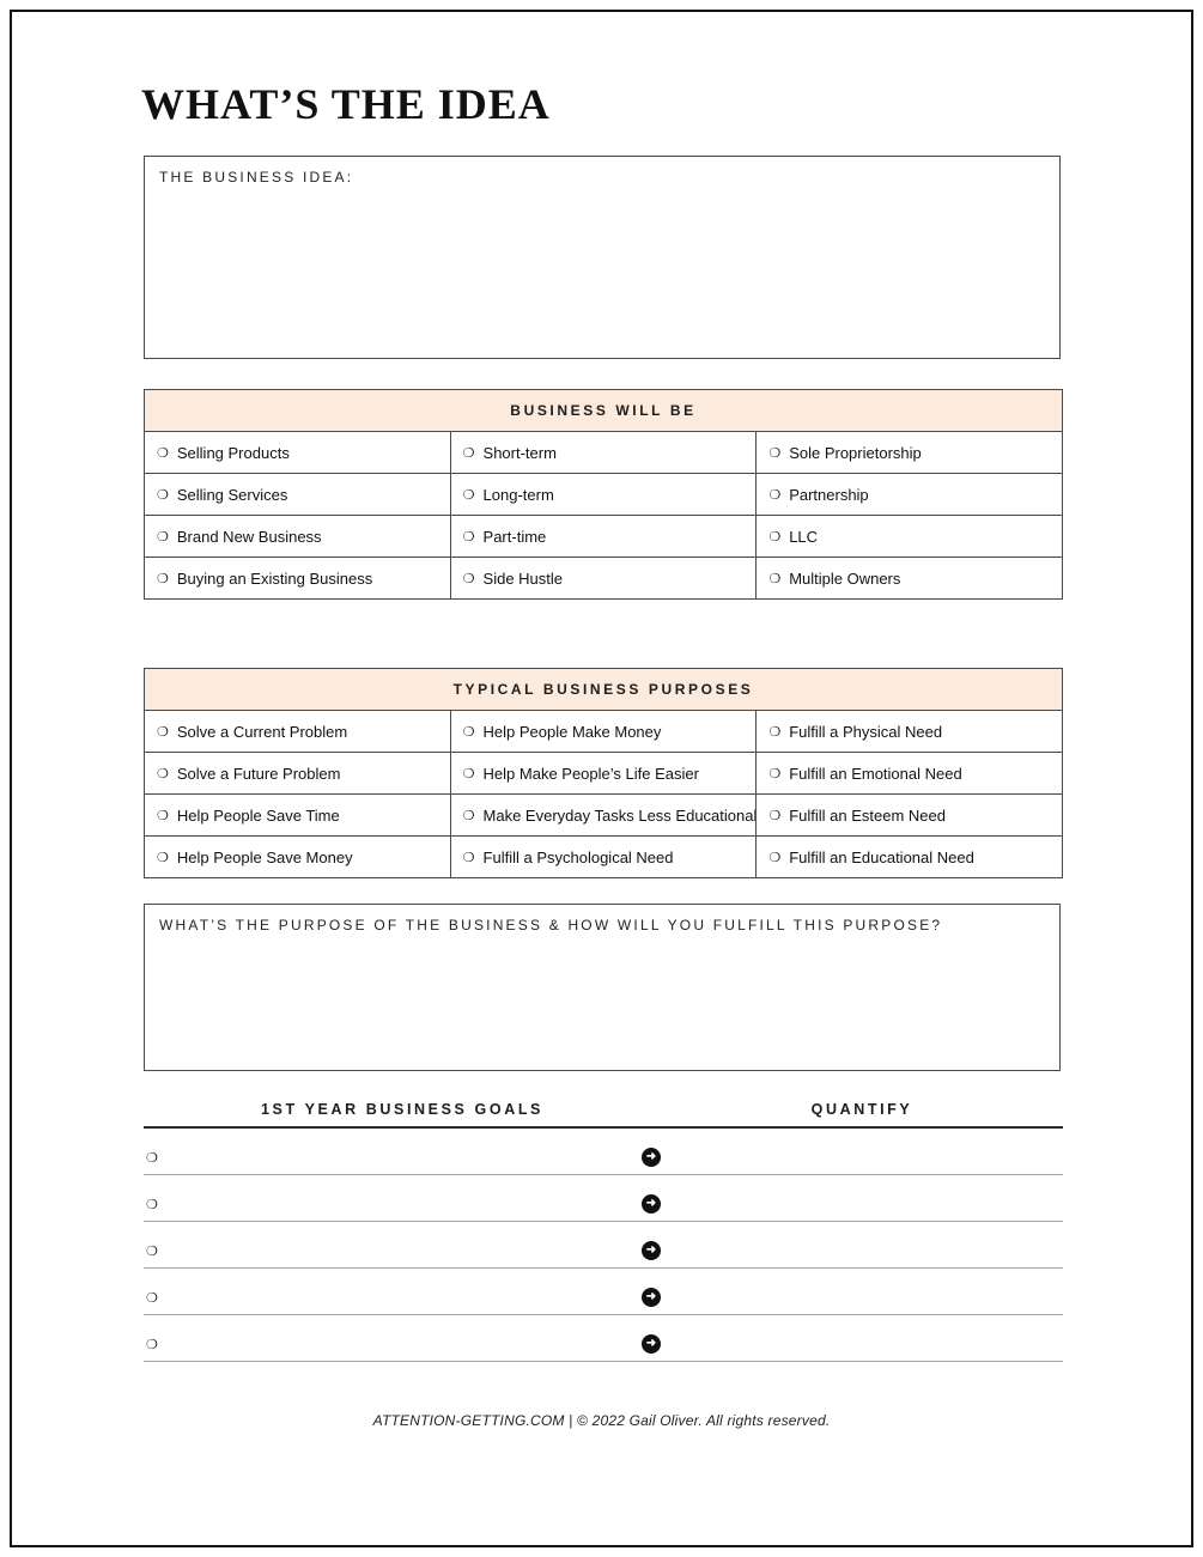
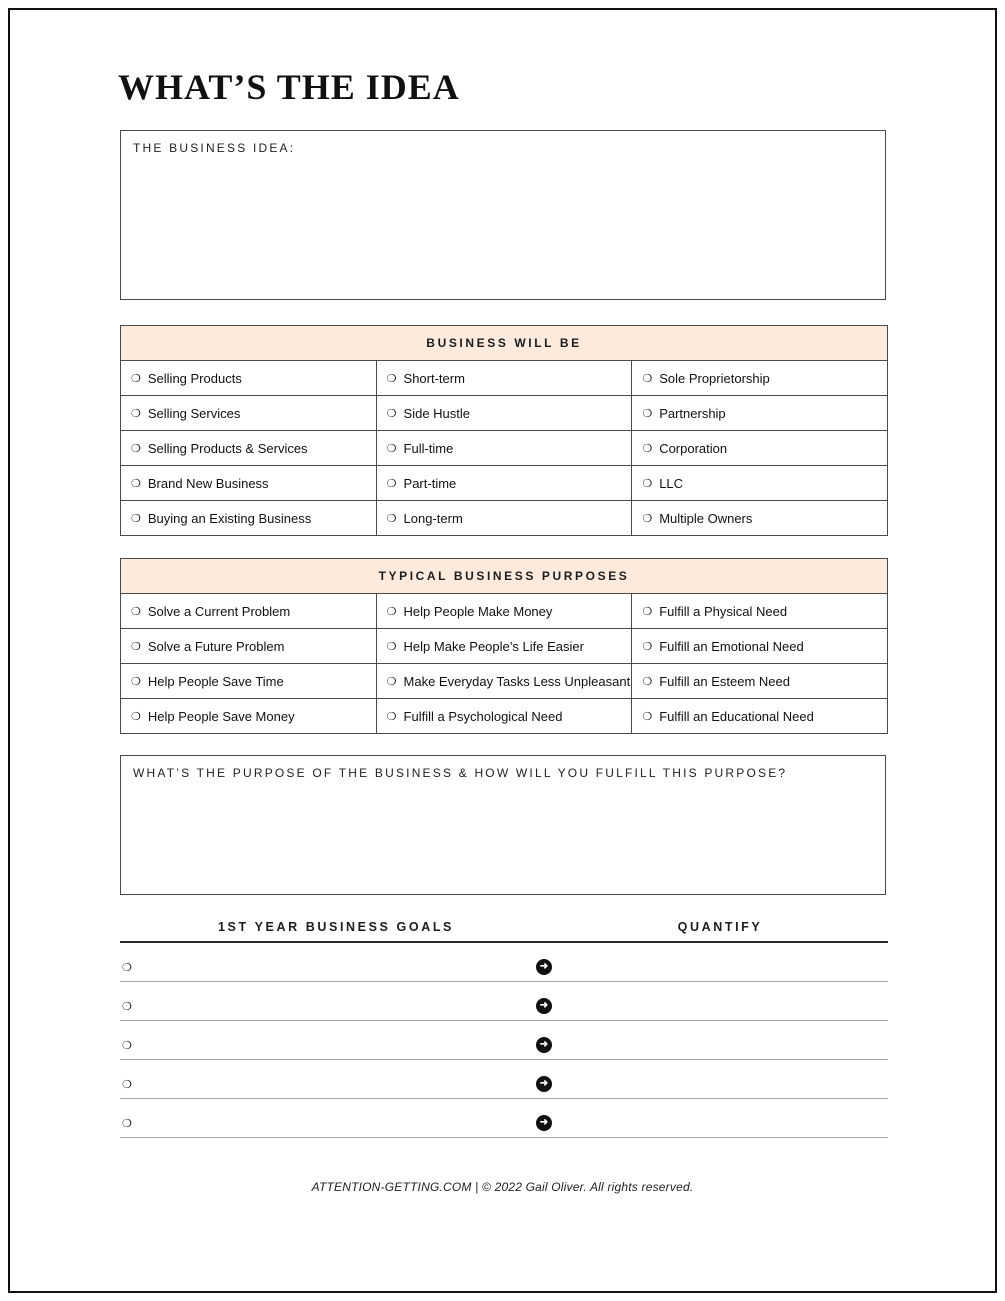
  WHAT’S THE IDEA
  THE BUSINESS IDEA:
  BUSINESS WILL BE
  ❍ Selling Products	❍ Short-term	❍ Sole Proprietorship
- ❍ Selling Services	❍ Long-term	❍ Partnership
+ ❍ Selling Services	❍ Side Hustle	❍ Partnership
+ ❍ Selling Products & Services	❍ Full-time	❍ Corporation
  ❍ Brand New Business	❍ Part-time	❍ LLC
- ❍ Buying an Existing Business	❍ Side Hustle	❍ Multiple Owners
+ ❍ Buying an Existing Business	❍ Long-term	❍ Multiple Owners
  TYPICAL BUSINESS PURPOSES
  ❍ Solve a Current Problem	❍ Help People Make Money	❍ Fulfill a Physical Need
  ❍ Solve a Future Problem	❍ Help Make People’s Life Easier	❍ Fulfill an Emotional Need
- ❍ Help People Save Time	❍ Make Everyday Tasks Less Educational	❍ Fulfill an Esteem Need
+ ❍ Help People Save Time	❍ Make Everyday Tasks Less Unpleasant	❍ Fulfill an Esteem Need
  ❍ Help People Save Money	❍ Fulfill a Psychological Need	❍ Fulfill an Educational Need
  WHAT’S THE PURPOSE OF THE BUSINESS & HOW WILL YOU FULFILL THIS PURPOSE?
  1ST YEAR BUSINESS GOALS
  QUANTIFY
  ❍
  ➜
  ❍
  ➜
  ❍
  ➜
  ❍
  ➜
  ❍
  ➜
  ATTENTION-GETTING.COM | © 2022 Gail Oliver. All rights reserved.
